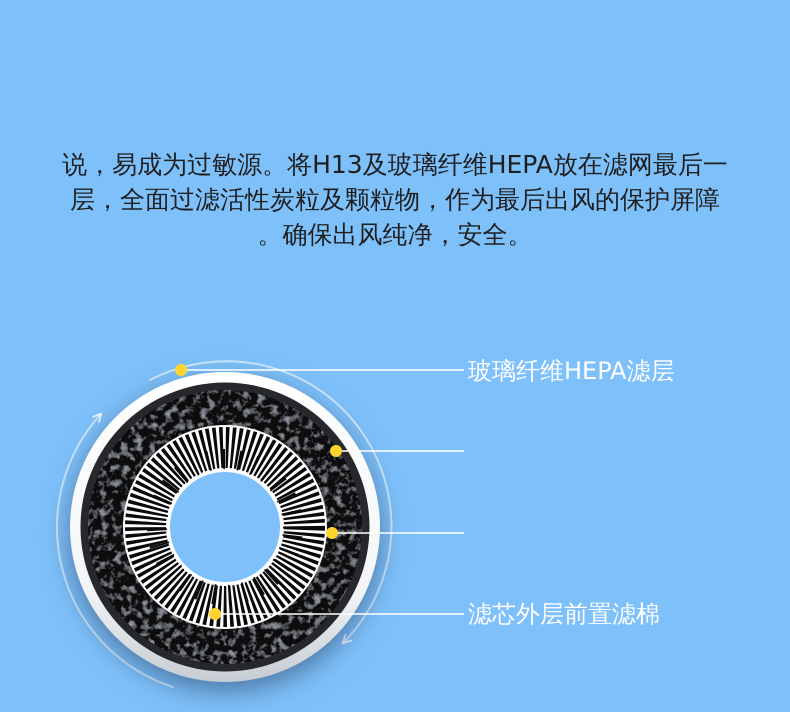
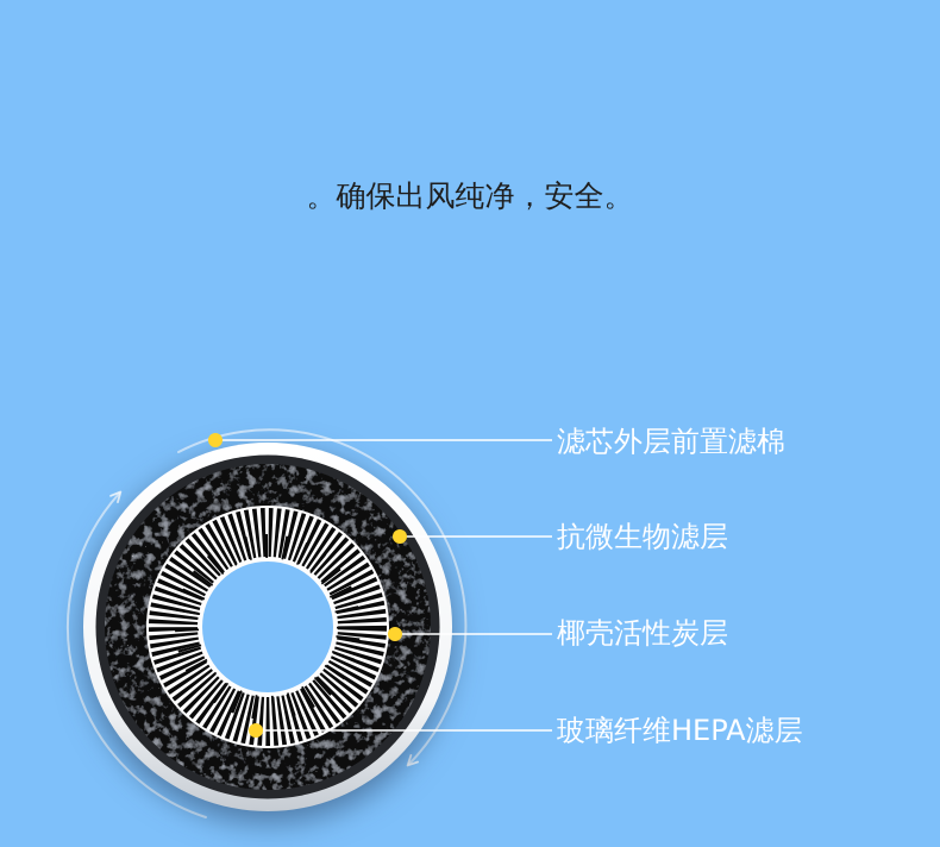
- 说，易成为过敏源。将H13及玻璃纤维HEPA放在滤网最后一
- 层，全面过滤活性炭粒及颗粒物，作为最后出风的保护屏障
  。确保出风纯净，安全。
- 玻璃纤维HEPA滤层
+ 滤芯外层前置滤棉
+ 抗微生物滤层
+ 椰壳活性炭层
- 滤芯外层前置滤棉
+ 玻璃纤维HEPA滤层
